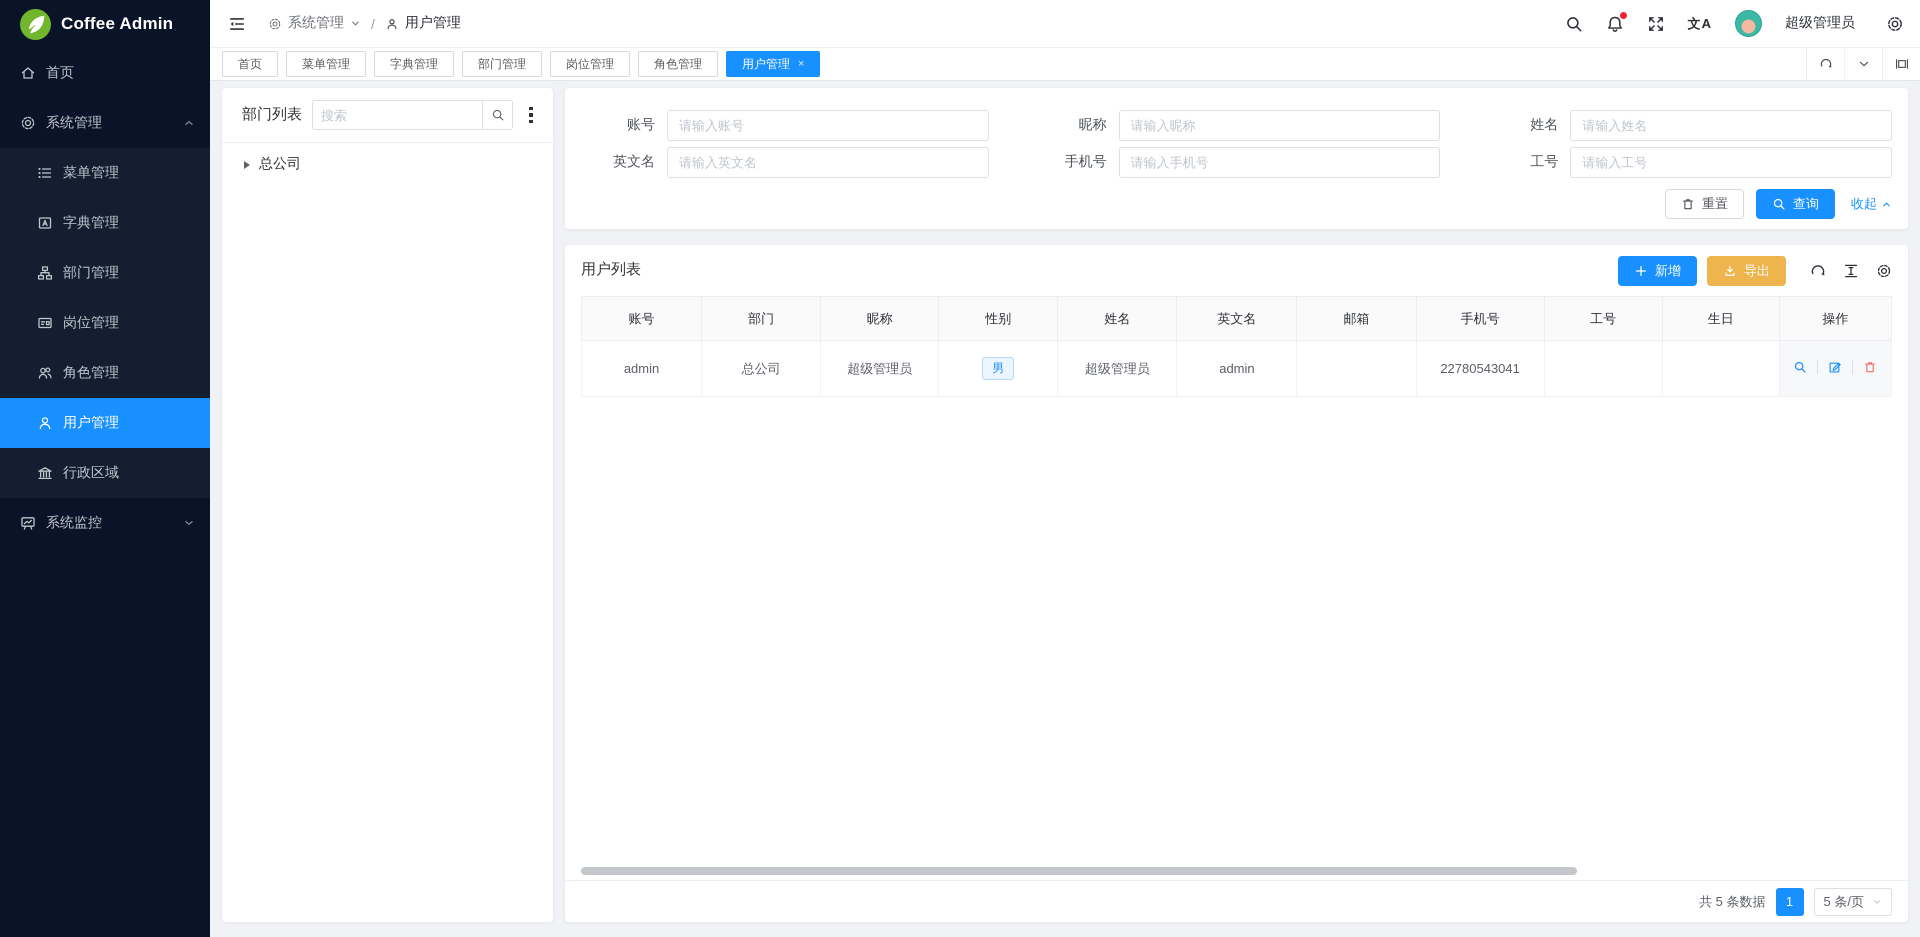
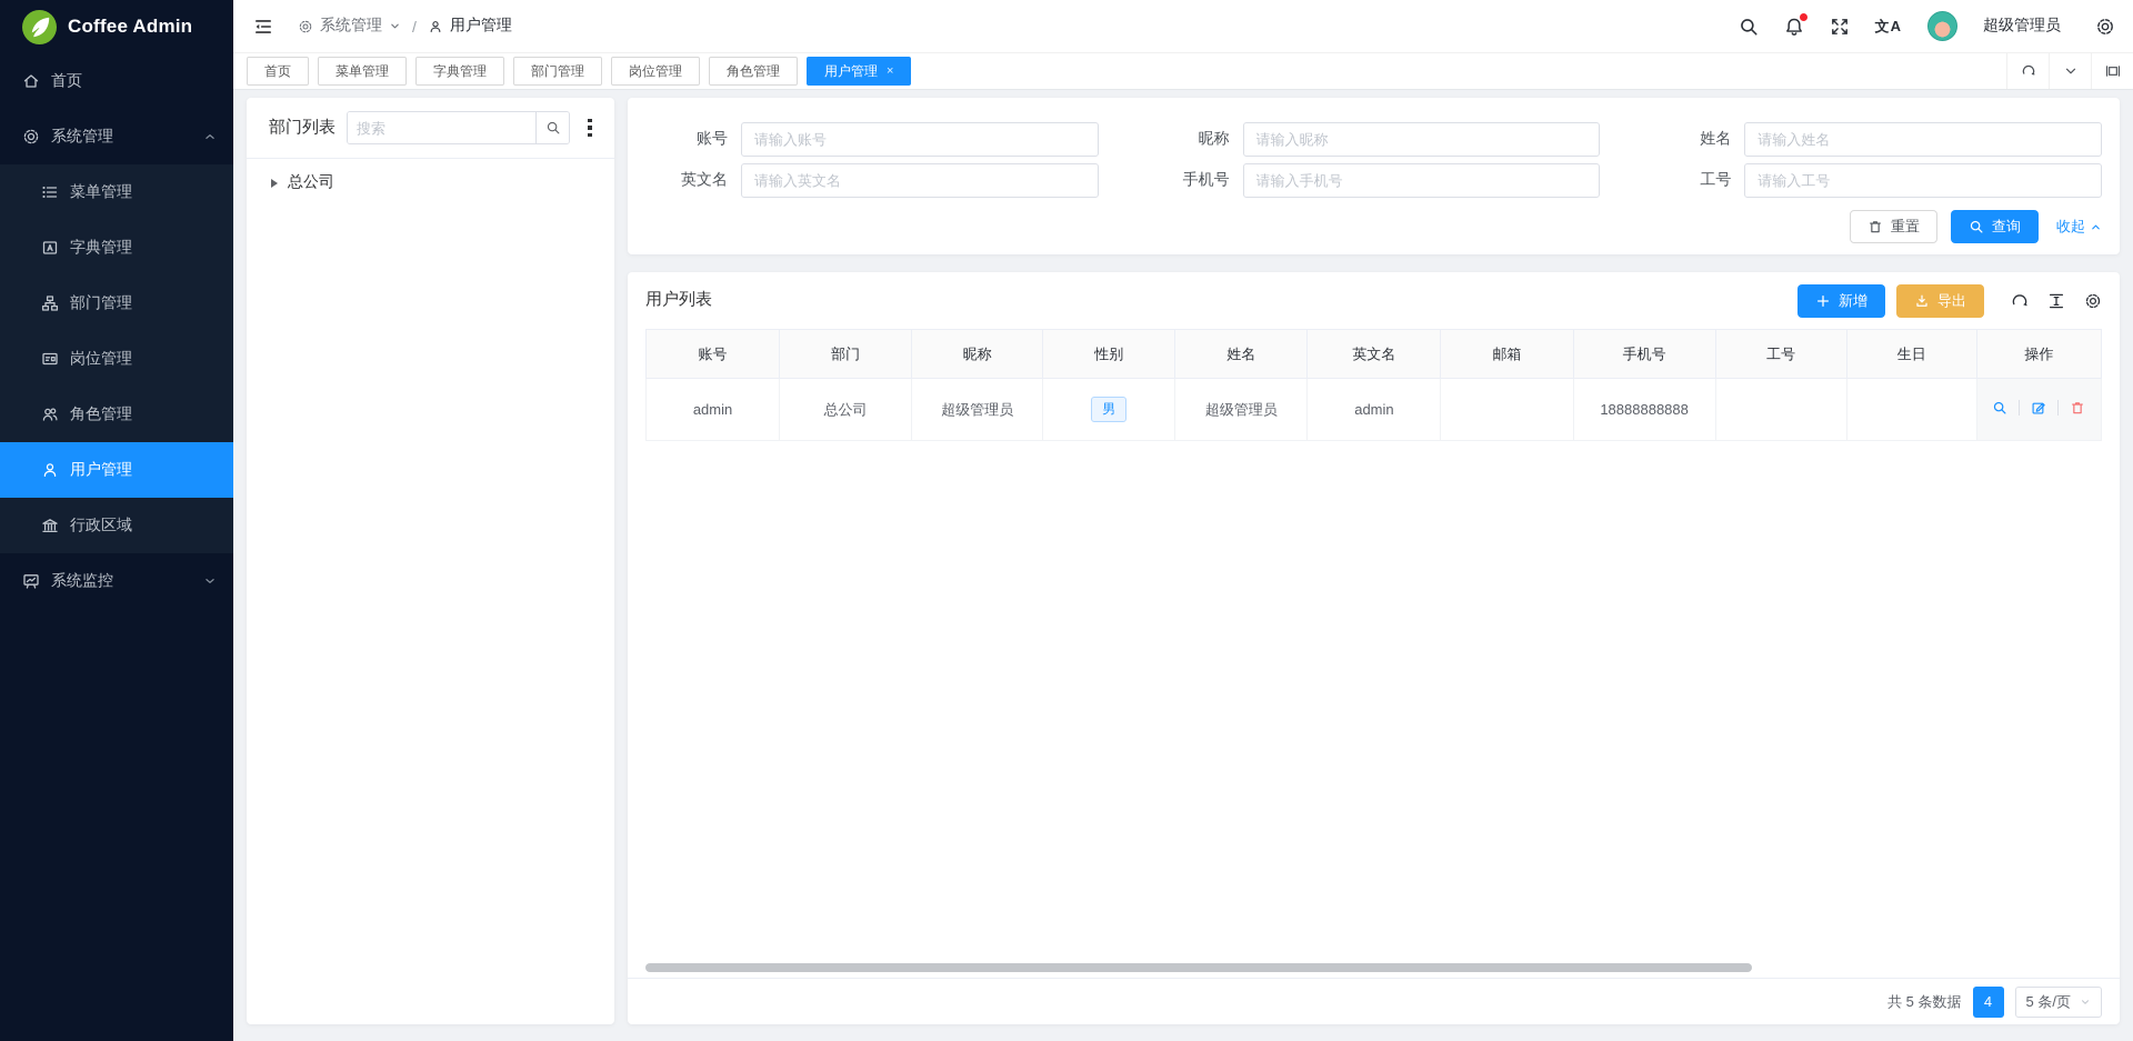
  Coffee Admin
  首页
  系统管理
  菜单管理
  字典管理
  部门管理
  岗位管理
  角色管理
  用户管理
  行政区域
  系统监控
  系统管理
  /
  用户管理
  文A
  超级管理员
  首页
  菜单管理
  字典管理
  部门管理
  岗位管理
  角色管理
  用户管理
  ×
  部门列表
  搜索
  总公司
  账号
  请输入账号
  昵称
  请输入昵称
  姓名
  请输入姓名
  英文名
  请输入英文名
  手机号
  请输入手机号
  工号
  请输入工号
  重置
  查询
  收起
  用户列表
  新增
  导出
  账号	部门	昵称	性别	姓名	英文名	邮箱	手机号	工号	生日	操作
- admin	总公司	超级管理员	男	超级管理员	admin		22780543041
+ admin	总公司	超级管理员	男	超级管理员	admin		18888888888
  共 5 条数据
- 1
+ 4
  5 条/页
